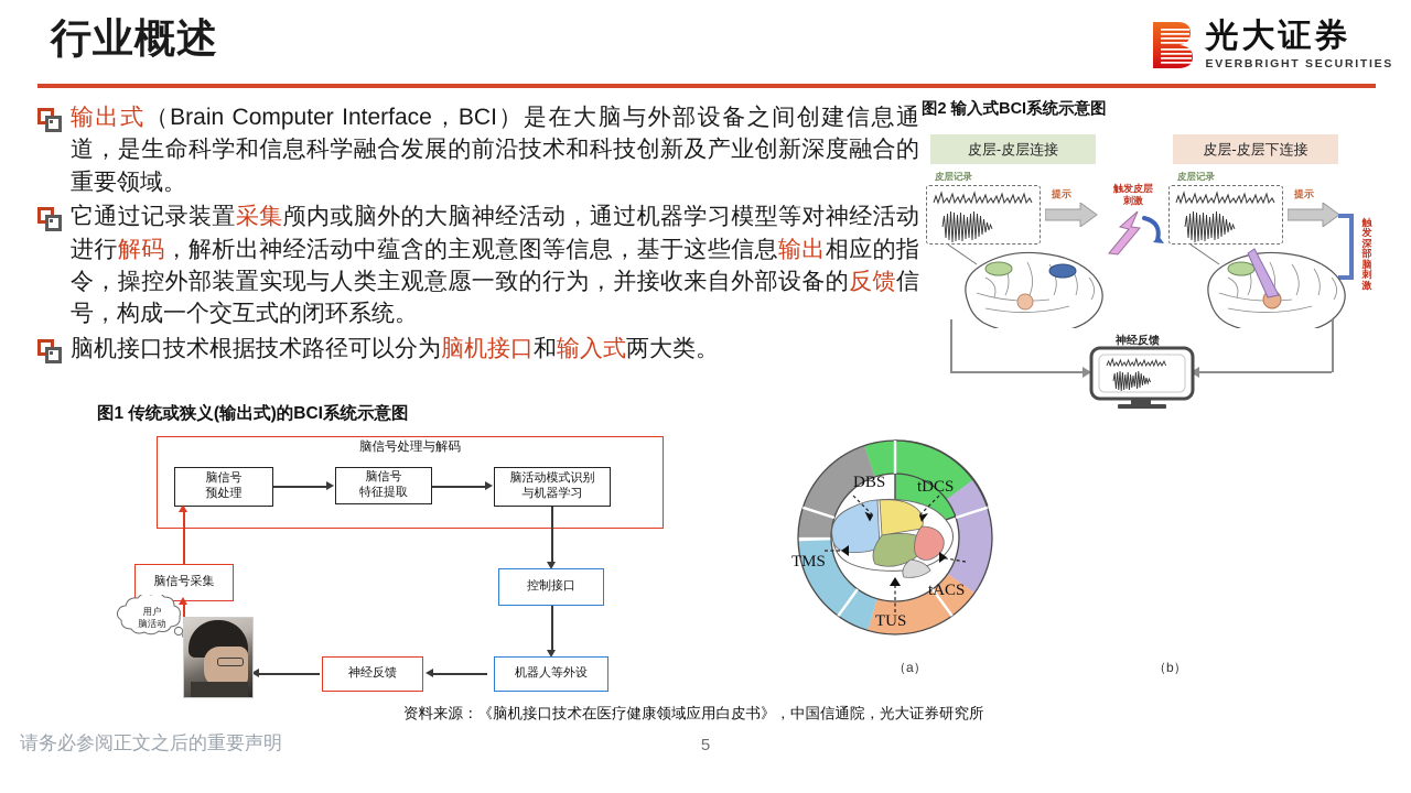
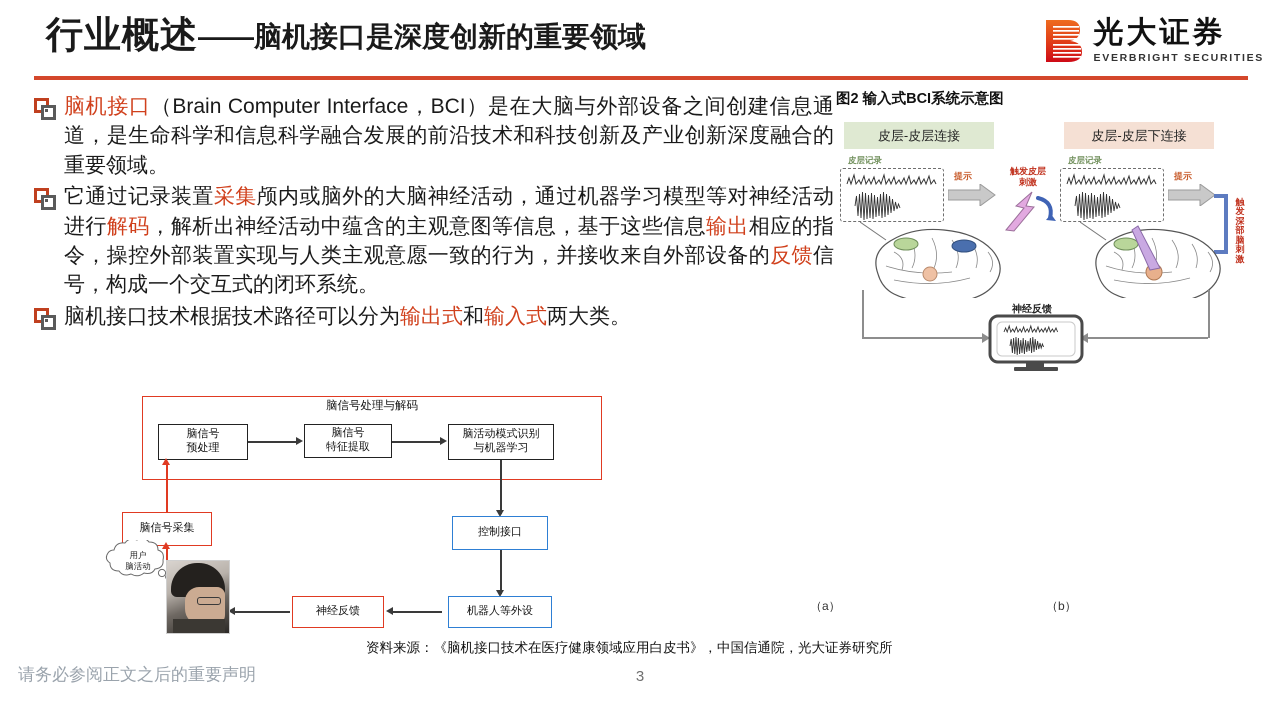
  行业概述
+ ——脑机接口是深度创新的重要领域
  光大证券
  EVERBRIGHT SECURITIES
- 输出式（Brain Computer Interface，BCI）是在大脑与外部设备之间创建信息通道，是生命科学和信息科学融合发展的前沿技术和科技创新及产业创新深度融合的重要领域。
+ 脑机接口（Brain Computer Interface，BCI）是在大脑与外部设备之间创建信息通道，是生命科学和信息科学融合发展的前沿技术和科技创新及产业创新深度融合的重要领域。
  它通过记录装置采集颅内或脑外的大脑神经活动，通过机器学习模型等对神经活动进行解码，解析出神经活动中蕴含的主观意图等信息，基于这些信息输出相应的指令，操控外部装置实现与人类主观意愿一致的行为，并接收来自外部设备的反馈信号，构成一个交互式的闭环系统。
- 脑机接口技术根据技术路径可以分为脑机接口和输入式两大类。
+ 脑机接口技术根据技术路径可以分为输出式和输入式两大类。
- 图1 传统或狭义(输出式)的BCI系统示意图
  脑信号处理与解码
  脑信号
  预处理
  脑信号
  特征提取
  脑活动模式识别
  与机器学习
  控制接口
  机器人等外设
  神经反馈
  脑信号采集
  用户
  脑活动
  图2 输入式BCI系统示意图
  皮层-皮层连接
  皮层-皮层下连接
  皮层记录
  提示
  触发皮层
  刺激
  皮层记录
  提示
  触发
  深部
  脑刺
  激
  神经反馈
- DBS
- tDCS
- tACS
- TUS
- TMS
  （a）
  （b）
  资料来源：《脑机接口技术在医疗健康领域应用白皮书》，中国信通院，光大证券研究所
  请务必参阅正文之后的重要声明
- 5
+ 3
